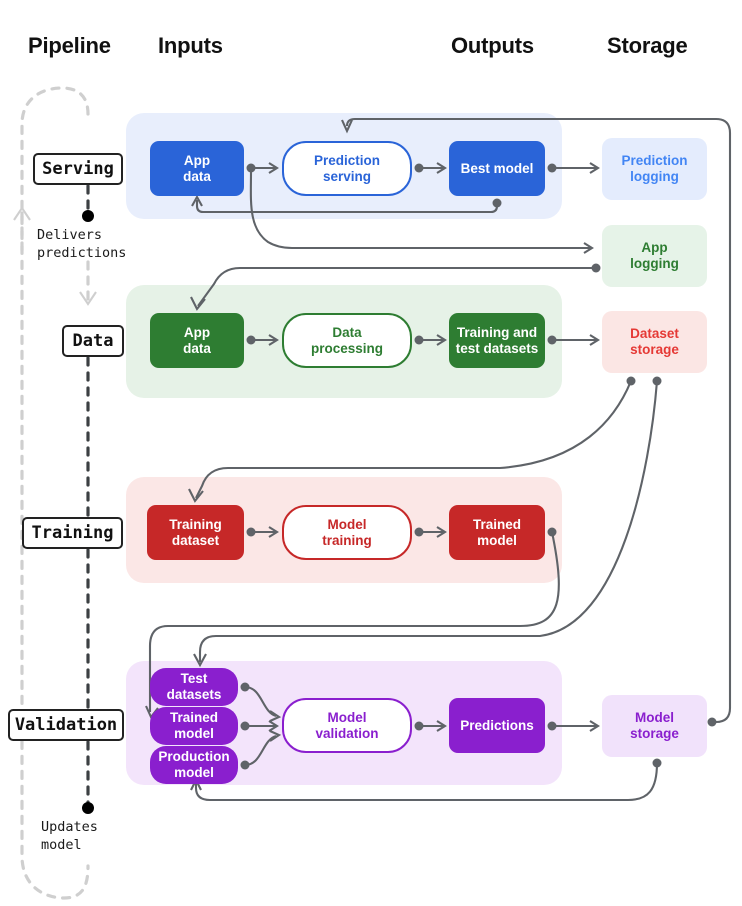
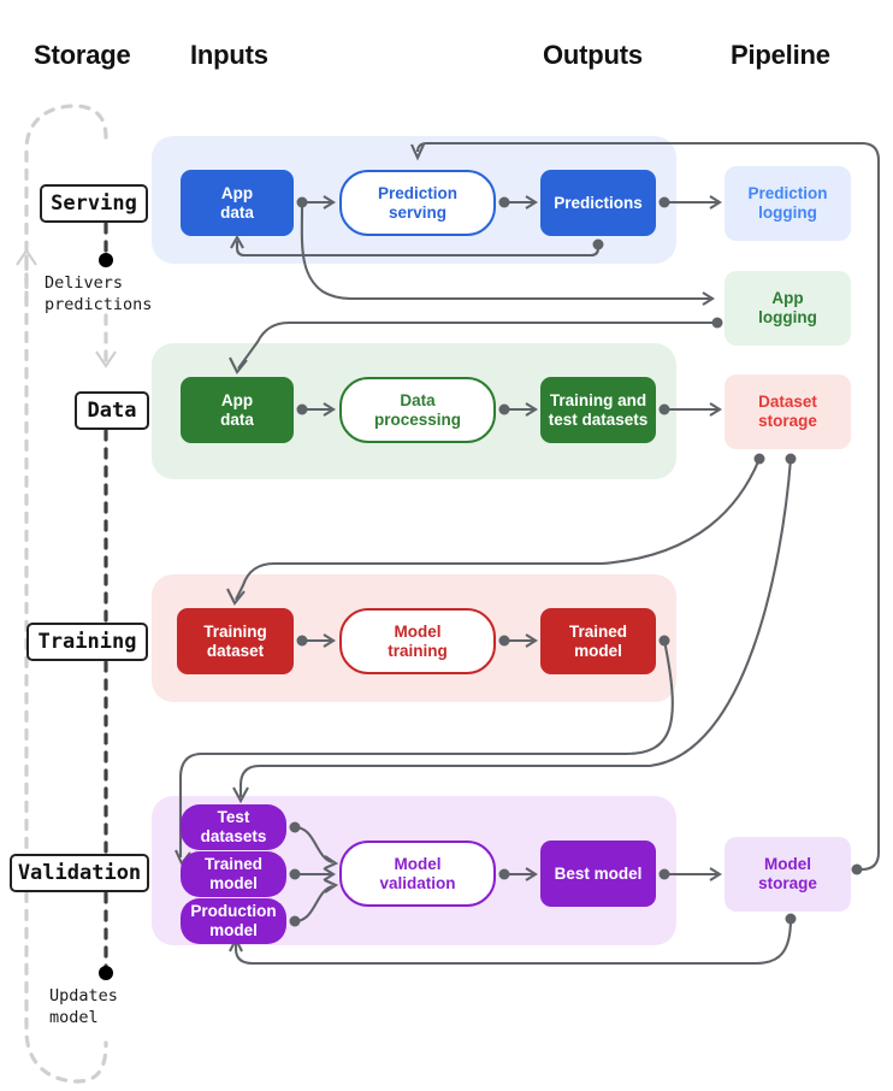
- Pipeline
+ Storage
  Inputs
  Outputs
- Storage
+ Pipeline
  App
  data
  Prediction
  serving
- Best model
+ Predictions
  Prediction
  logging
  App
  data
  Data
  processing
  Training and
  test datasets
  App
  logging
  Dataset
  storage
  Training
  dataset
  Model
  training
  Trained
  model
  Test
  datasets
  Trained
  model
  Production
  model
  Model
  validation
- Predictions
+ Best model
  Model
  storage
  Serving
  Data
  Training
  Validation
  Delivers
  predictions
  Updates
  model
